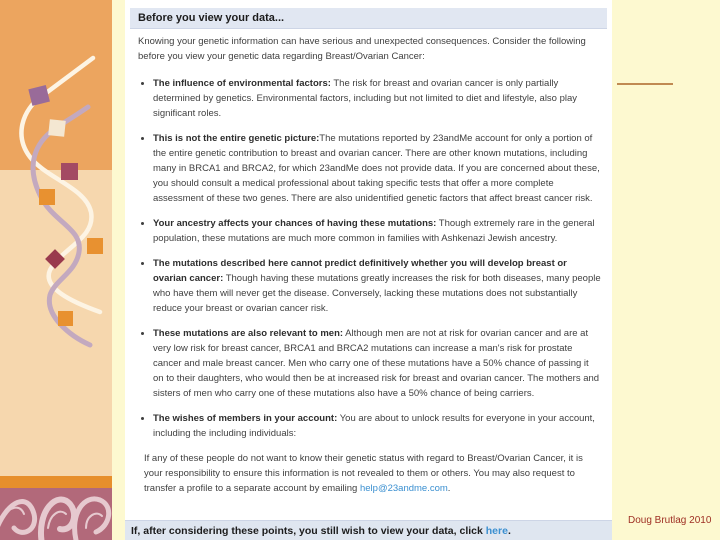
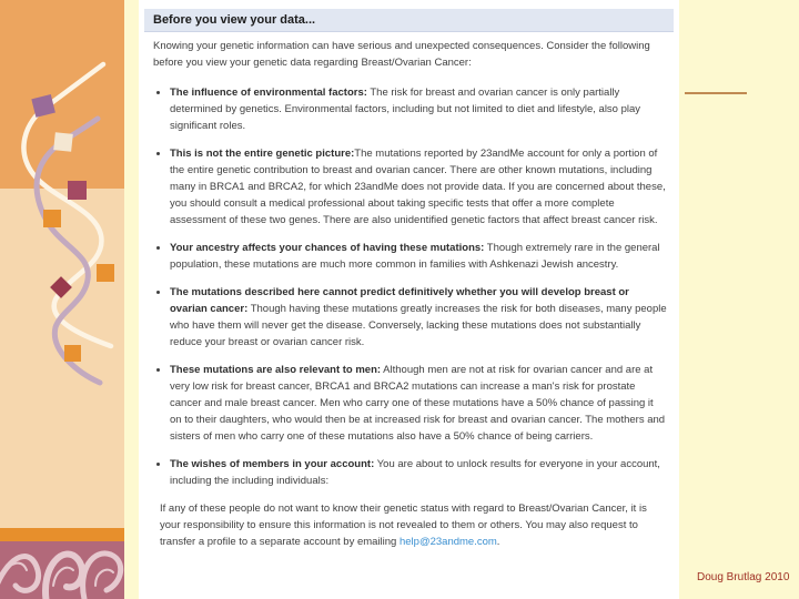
  Doug Brutlag 2010
  Before you view your data...
  Knowing your genetic information can have serious and unexpected consequences. Consider the following before you view your genetic data regarding Breast/Ovarian Cancer:
  The influence of environmental factors: The risk for breast and ovarian cancer is only partially determined by genetics. Environmental factors, including but not limited to diet and lifestyle, also play significant roles.
  This is not the entire genetic picture:The mutations reported by 23andMe account for only a portion of the entire genetic contribution to breast and ovarian cancer. There are other known mutations, including many in BRCA1 and BRCA2, for which 23andMe does not provide data. If you are concerned about these, you should consult a medical professional about taking specific tests that offer a more complete assessment of these two genes. There are also unidentified genetic factors that affect breast cancer risk.
  Your ancestry affects your chances of having these mutations: Though extremely rare in the general population, these mutations are much more common in families with Ashkenazi Jewish ancestry.
  The mutations described here cannot predict definitively whether you will develop breast or ovarian cancer: Though having these mutations greatly increases the risk for both diseases, many people who have them will never get the disease. Conversely, lacking these mutations does not substantially reduce your breast or ovarian cancer risk.
  These mutations are also relevant to men: Although men are not at risk for ovarian cancer and are at very low risk for breast cancer, BRCA1 and BRCA2 mutations can increase a man's risk for prostate cancer and male breast cancer. Men who carry one of these mutations have a 50% chance of passing it on to their daughters, who would then be at increased risk for breast and ovarian cancer. The mothers and sisters of men who carry one of these mutations also have a 50% chance of being carriers.
  The wishes of members in your account: You are about to unlock results for everyone in your account, including the including individuals:
  If any of these people do not want to know their genetic status with regard to Breast/Ovarian Cancer, it is your responsibility to ensure this information is not revealed to them or others. You may also request to transfer a profile to a separate account by emailing help@23andme.com.
- If, after considering these points, you still wish to view your data, click
- here
- .
